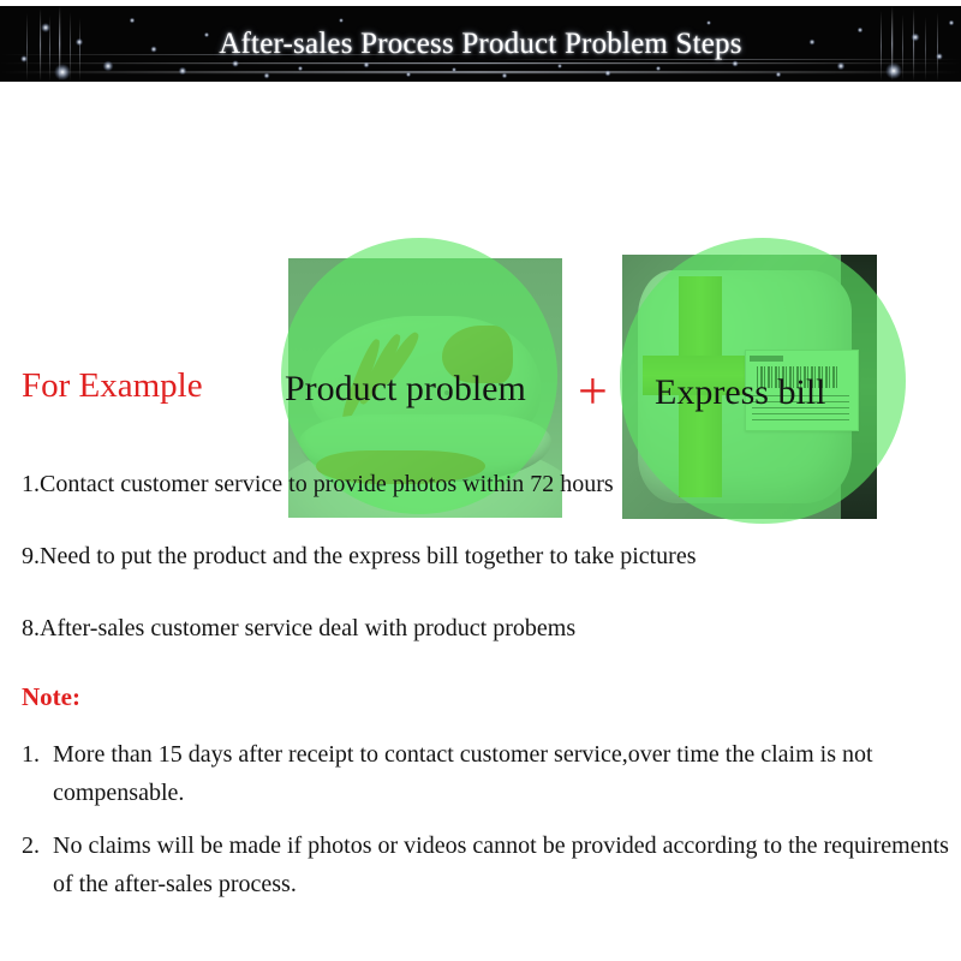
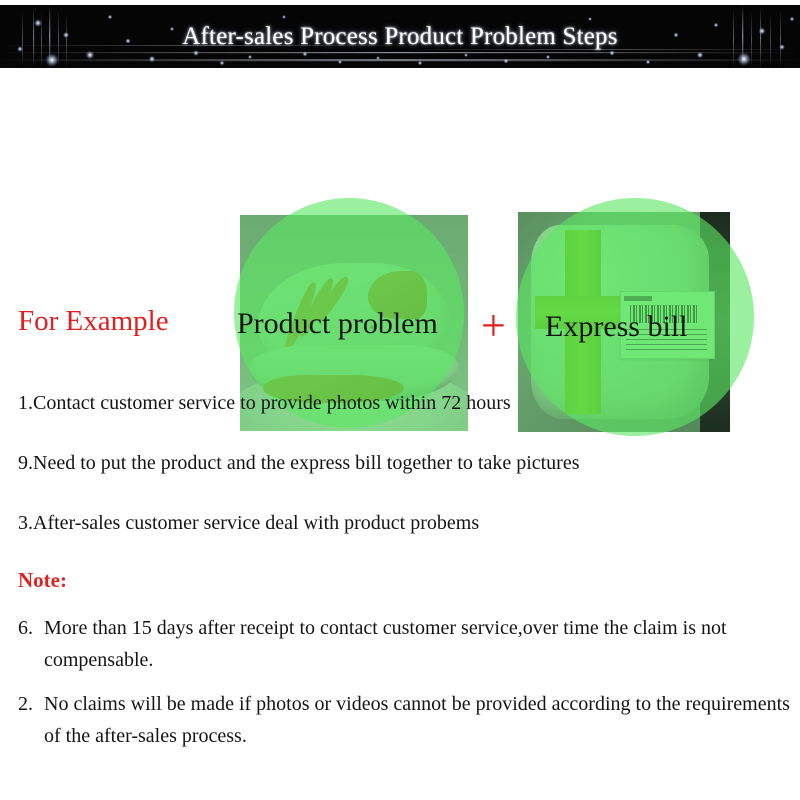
  After-sales Process Product Problem Steps
  For Example
  Product problem
  +
  Express bill
  1.Contact customer service to provide photos within 72 hours
  9.Need to put the product and the express bill together to take pictures
- 8.After-sales customer service deal with product probems
+ 3.After-sales customer service deal with product probems
  Note:
- 1. More than 15 days after receipt to contact customer service,over time the claim is not compensable.
+ 6. More than 15 days after receipt to contact customer service,over time the claim is not compensable.
  2. No claims will be made if photos or videos cannot be provided according to the requirements of the after-sales process.
